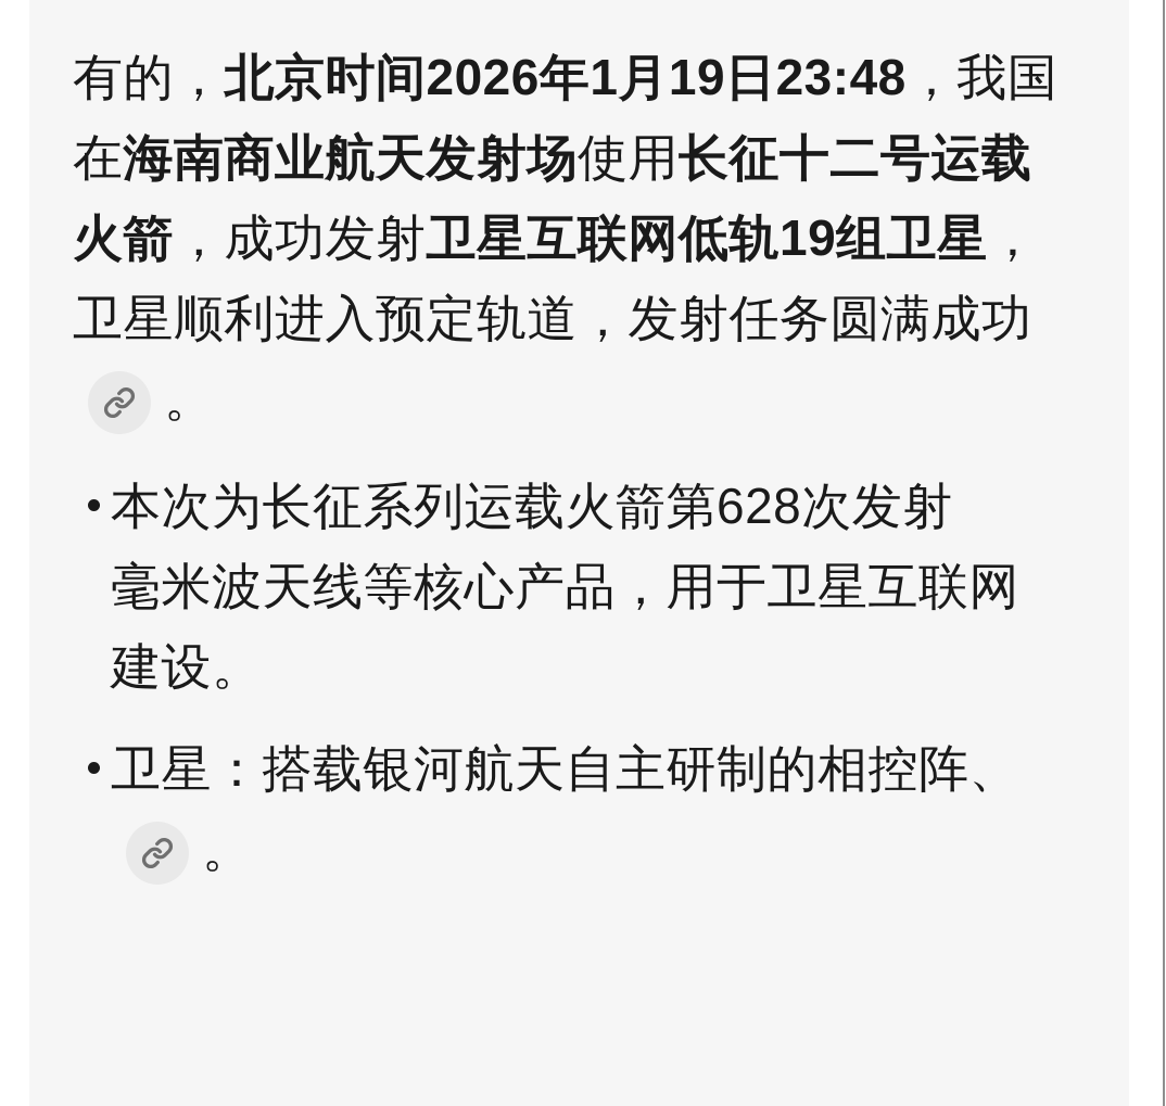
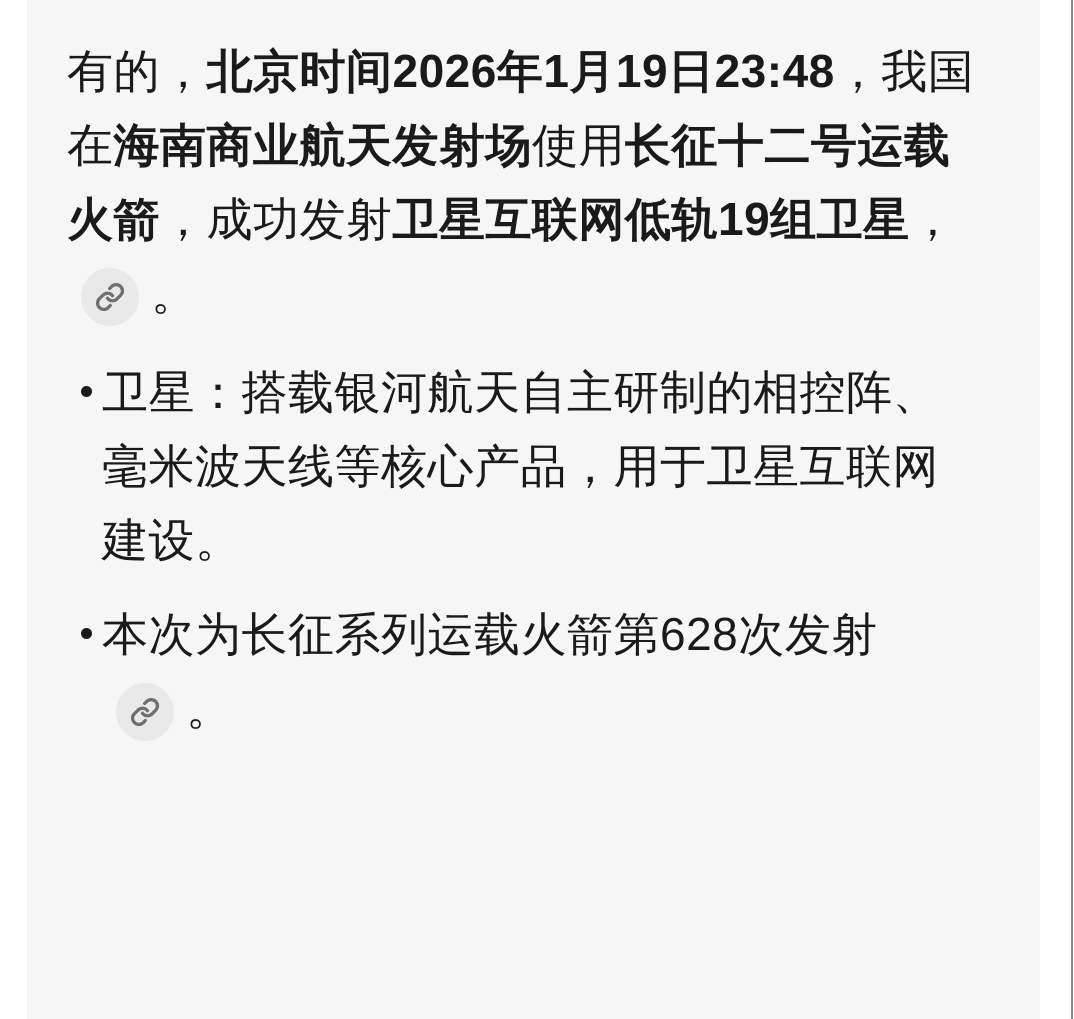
  有的，北京时间2026年1月19日23:48，我国
  在海南商业航天发射场使用长征十二号运载
  火箭，成功发射卫星互联网低轨19组卫星，
- 卫星顺利进入预定轨道，发射任务圆满成功
  。
- 本次为长征系列运载火箭第628次发射
+ 卫星：搭载银河航天自主研制的相控阵、
  毫米波天线等核心产品，用于卫星互联网
  建设。
- 卫星：搭载银河航天自主研制的相控阵、
+ 本次为长征系列运载火箭第628次发射
  。
